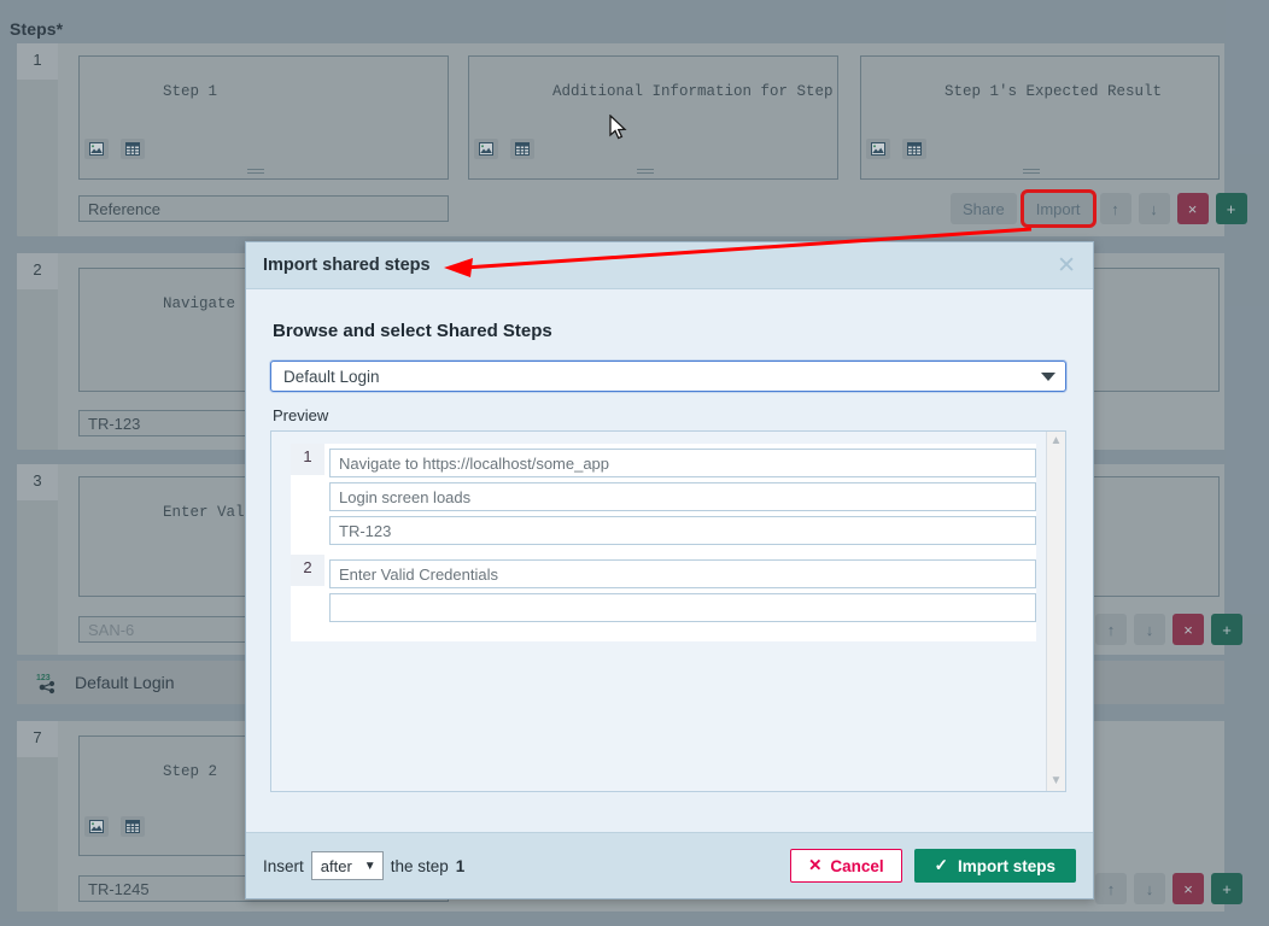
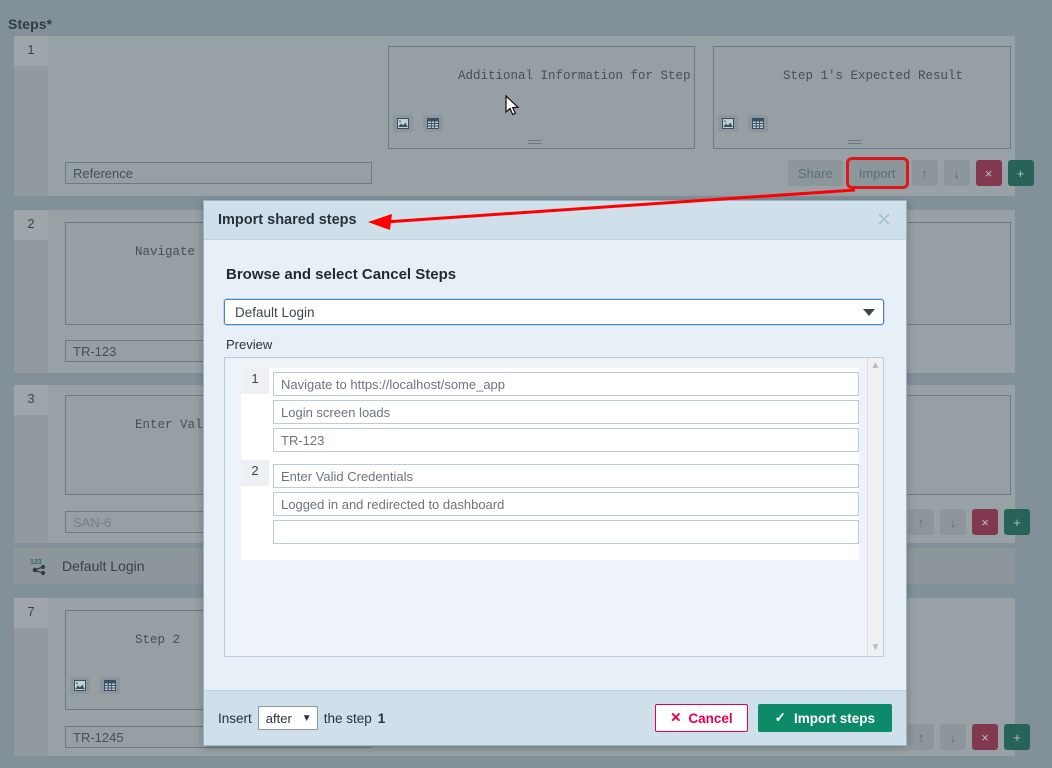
  Steps*
  1
- Step 1
  Additional Information for Step
  Step 1's Expected Result
  Reference
  Share
  Import
  ↑
  ↓
  ×
  +
  2
  TR-123
  3
  SAN-6
  ↑
  ↓
  ×
  +
  Default Login
  7
  Step 2
  TR-1245
  ↑
  ↓
  ×
  +
  Import shared steps
  ✕
- Browse and select Shared Steps
+ Browse and select Cancel Steps
  Default Login
  Preview
  1
  Navigate to https://localhost/some_app
  Login screen loads
  TR-123
  2
  Enter Valid Credentials
+ Logged in and redirected to dashboard
  ▲
  ▼
  Insert
  after
  ▼
  the step
  1
  ✕
  Cancel
  ✓
  Import steps
